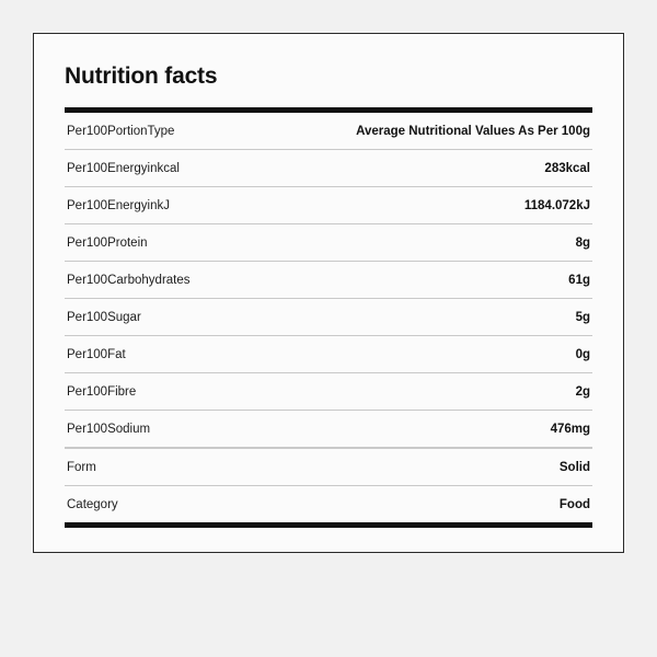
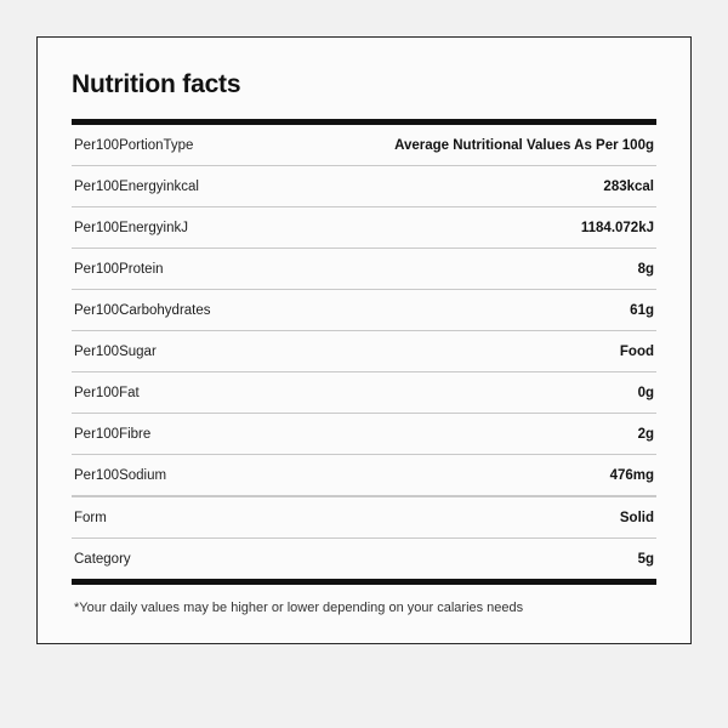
  Nutrition facts
  Per100PortionType
  Average Nutritional Values As Per 100g
  Per100Energyinkcal
  283kcal
  Per100EnergyinkJ
  1184.072kJ
  Per100Protein
  8g
  Per100Carbohydrates
  61g
  Per100Sugar
- 5g
+ Food
  Per100Fat
  0g
  Per100Fibre
  2g
  Per100Sodium
  476mg
  Form
  Solid
  Category
- Food
+ 5g
+ *Your daily values may be higher or lower depending on your calaries needs
